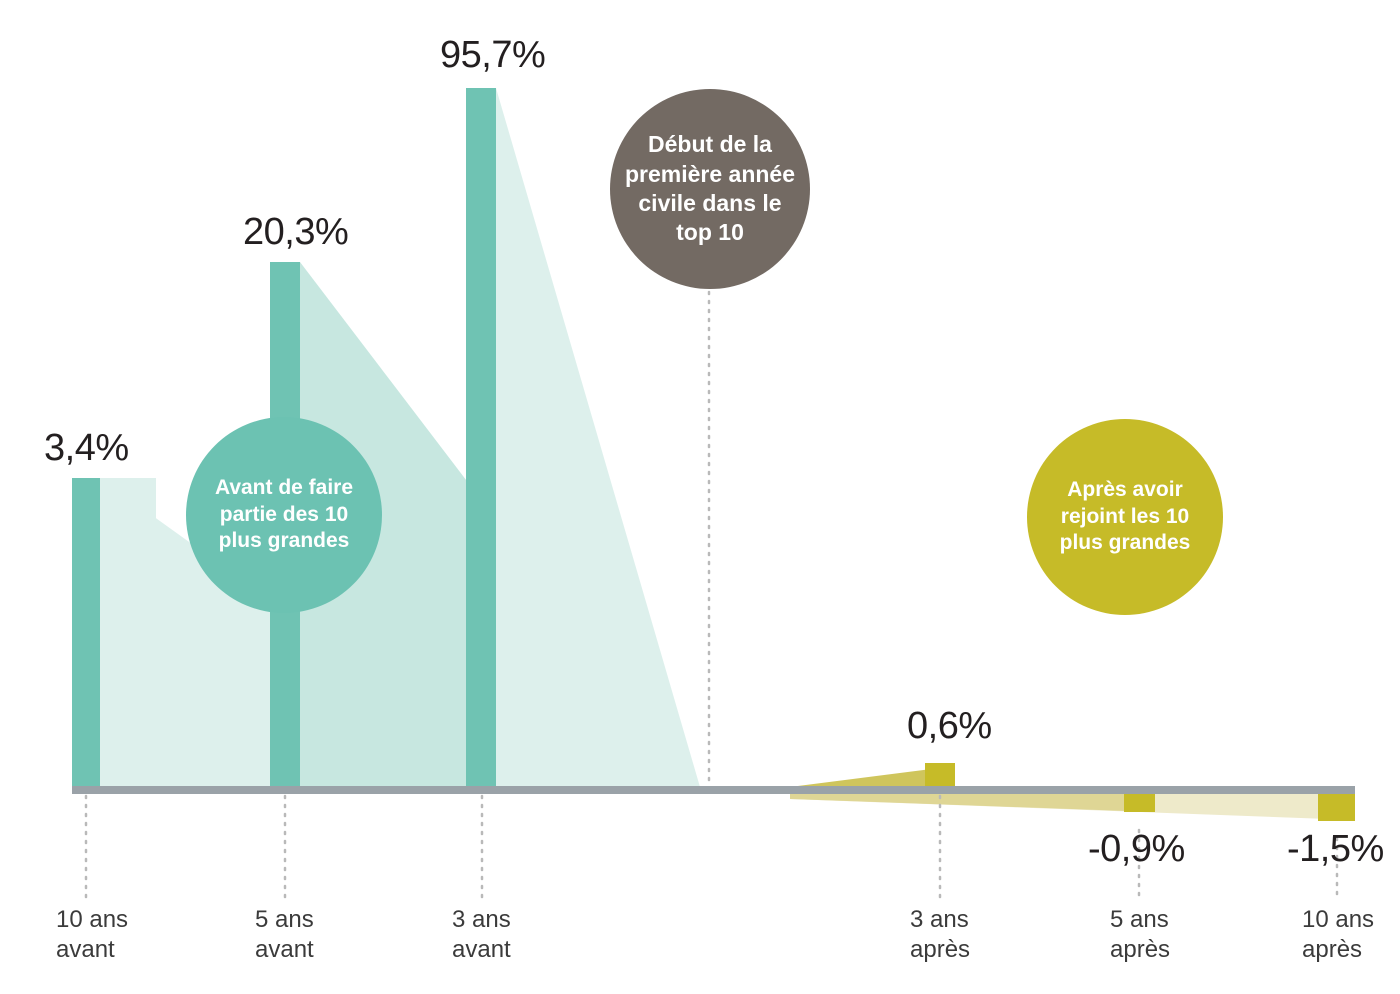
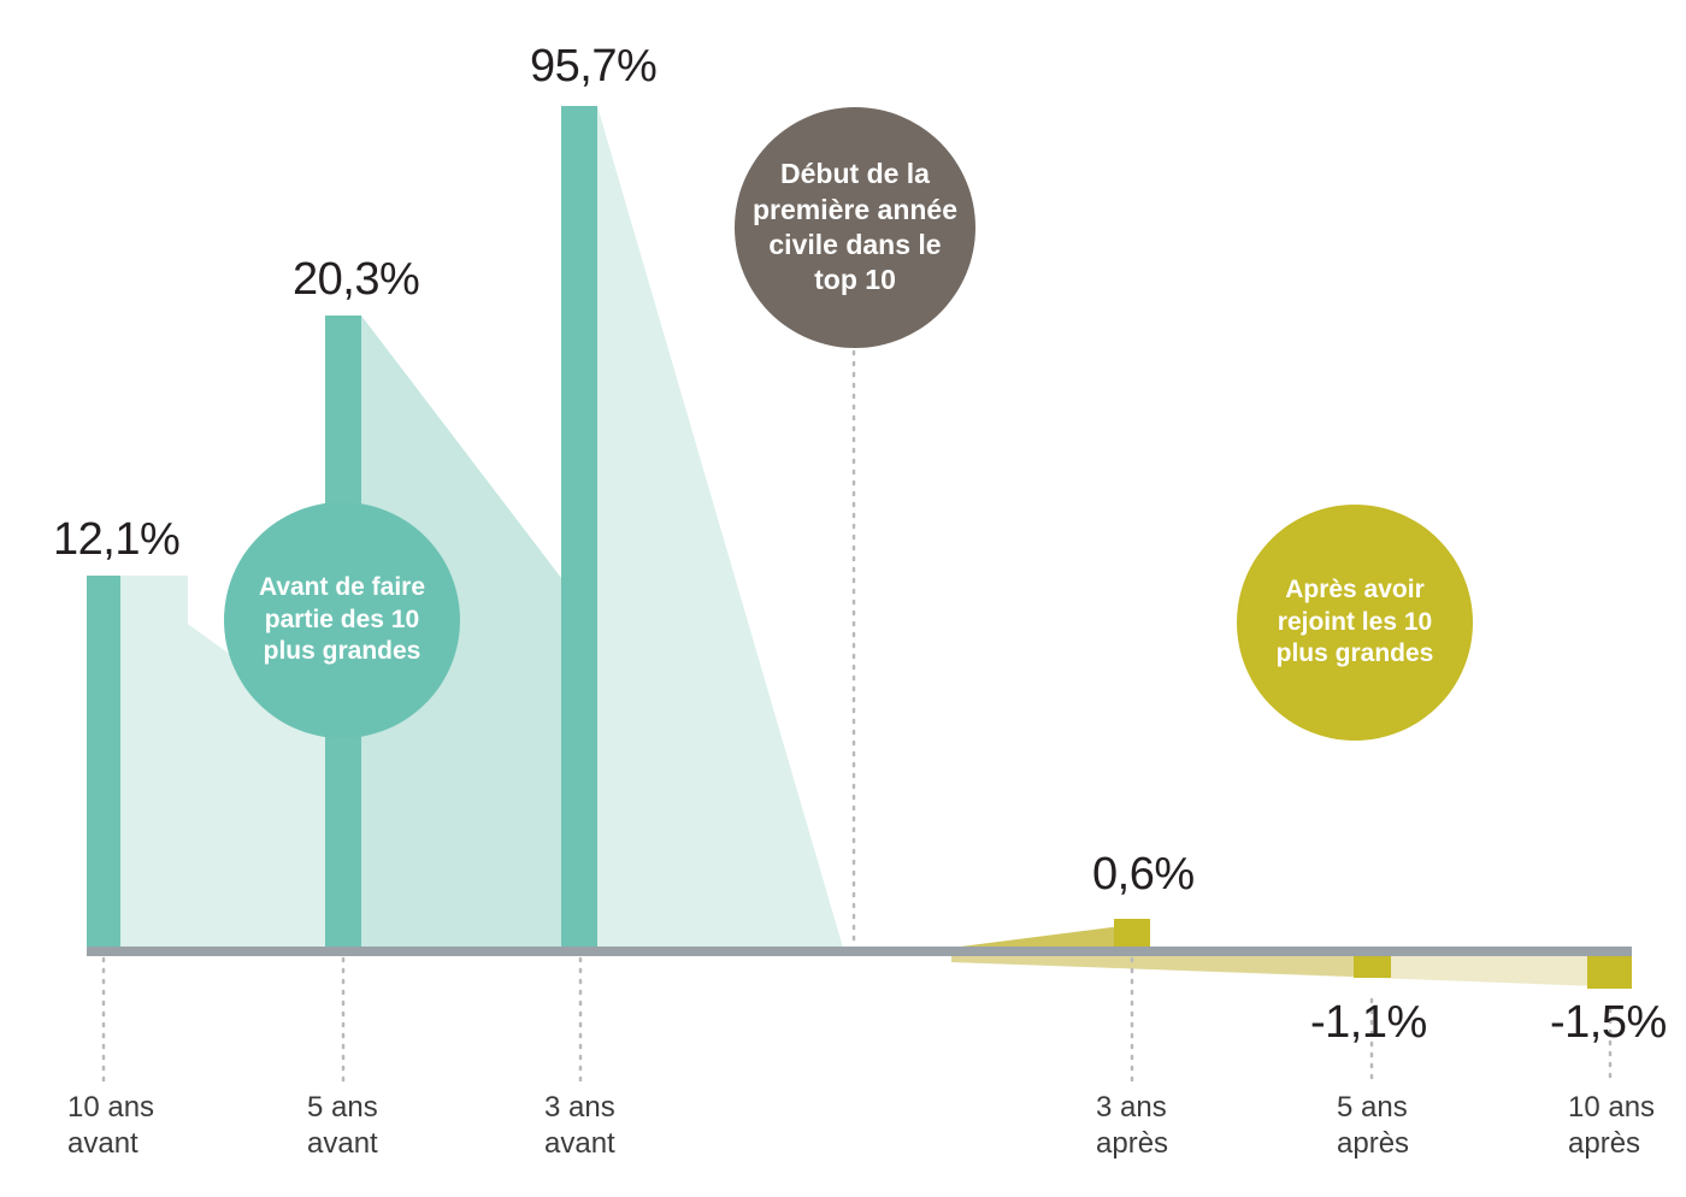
- 3,4%
+ 12,1%
  20,3%
  95,7%
  0,6%
- -0,9%
+ -1,1%
  -1,5%
  10 ans
  avant
  5 ans
  avant
  3 ans
  avant
  3 ans
  après
  5 ans
  après
  10 ans
  après
  Avant de faire
  partie des 10
  plus grandes
  Début de la
  première année
  civile dans le
  top 10
  Après avoir
  rejoint les 10
  plus grandes
